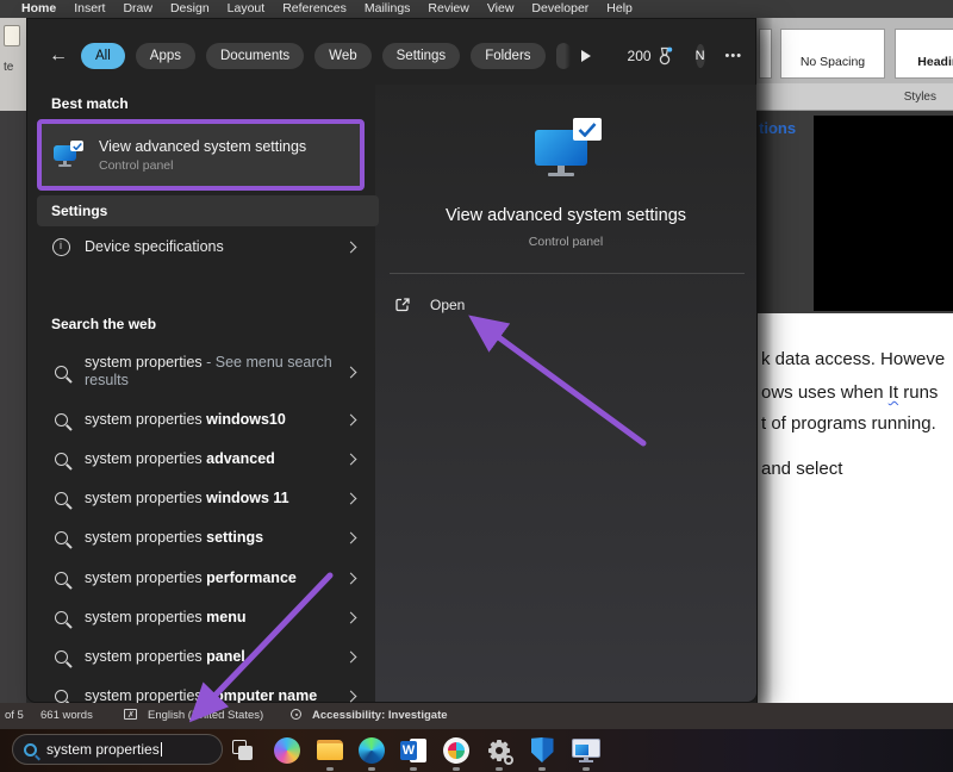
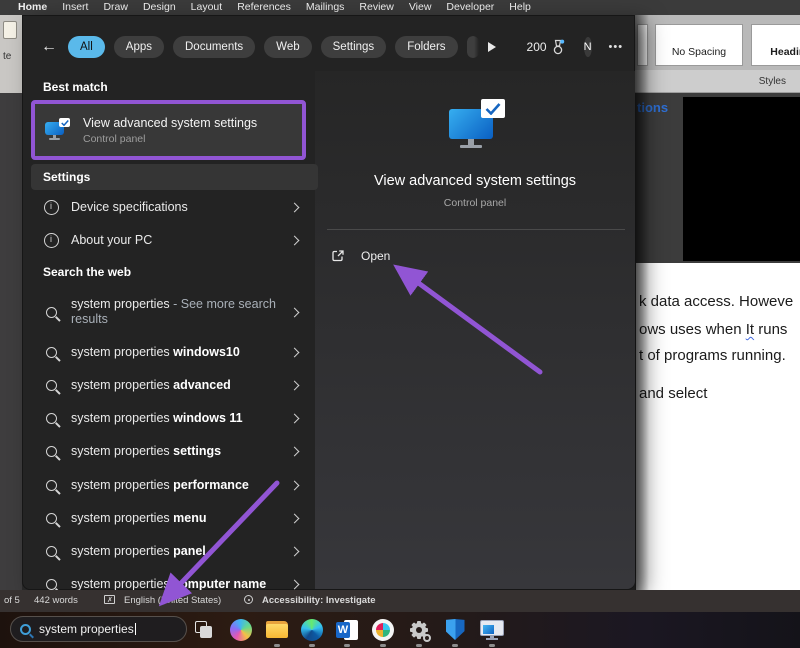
  Home
  Insert
  Draw
  Design
  Layout
  References
  Mailings
  Review
  View
  Developer
  Help
  te
  No Spacing
  Headi
  Styles
  data access. Howeve
  ws uses when It runs
  of programs running.
  nd select
  View advanced system settings
  Control panel
  Open
  ←
  All
  Apps
  Documents
  Web
  Settings
  Folders
  200
  N
  •••
  Best match
  View advanced system settings
  Control panel
  Settings
  Device specifications
+ About your PC
  Search the web
- system properties - See menu search results
+ system properties - See more search results
  system properties windows10
  system properties advanced
  system properties windows 11
  system properties settings
  system properties performance
  system properties menu
  system properties panel
  system properties computer name
  of 5
- 661 words
+ 442 words
  English (nited States)
  Accessibility: Investigate
  system properties
  W
